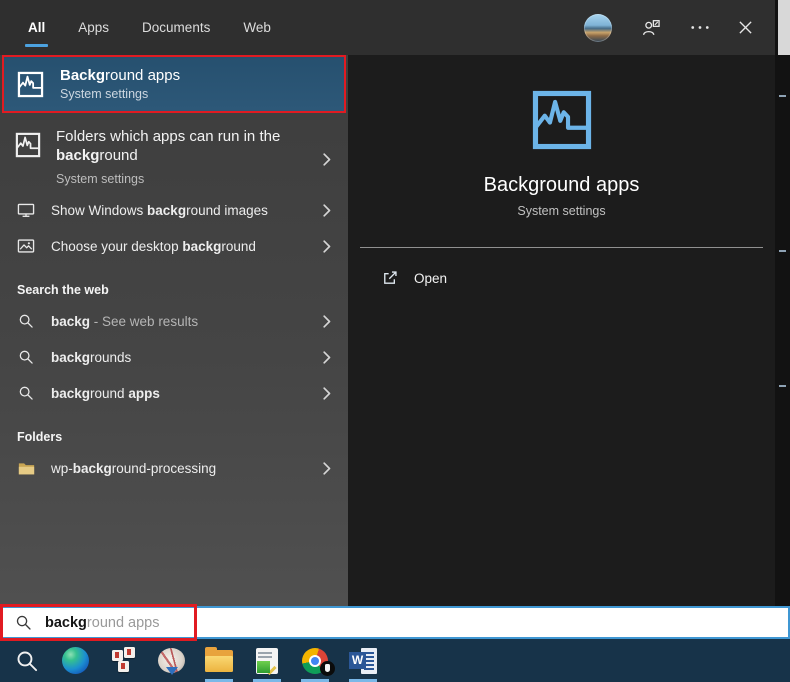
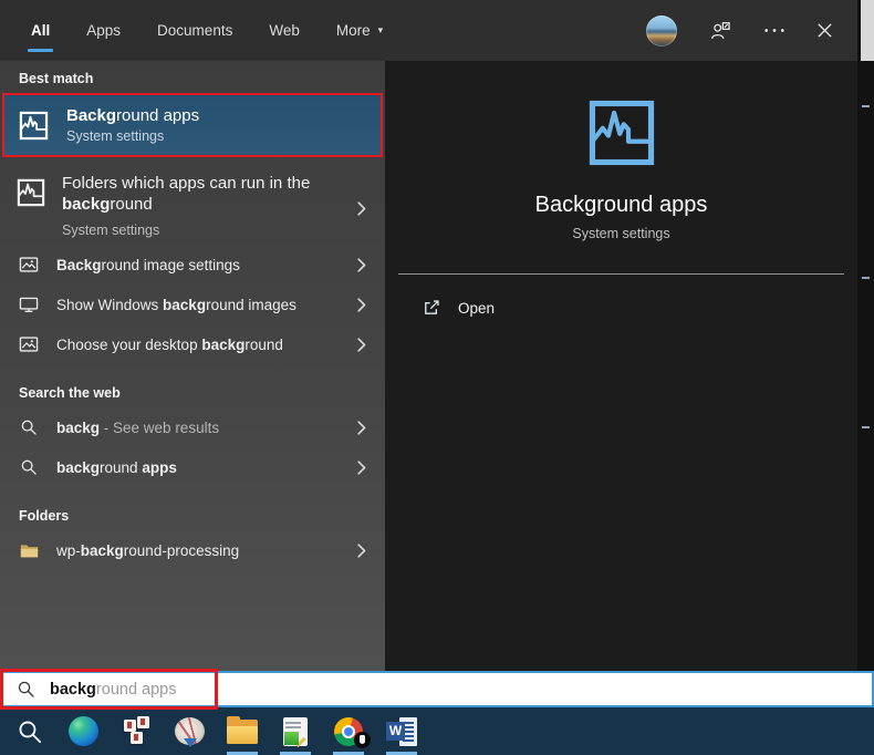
  All
  Apps
  Documents
  Web
+ More
+ ▾
+ Best match
  Background apps
  System settings
  Folders which apps can run in the background
  System settings
+ Background image settings
  Show Windows background images
  Choose your desktop background
  Search the web
  backg - See web results
- backgrounds
  background apps
  Folders
  wp-background-processing
  Background apps
  System settings
  Open
  backg
  round apps
  W
